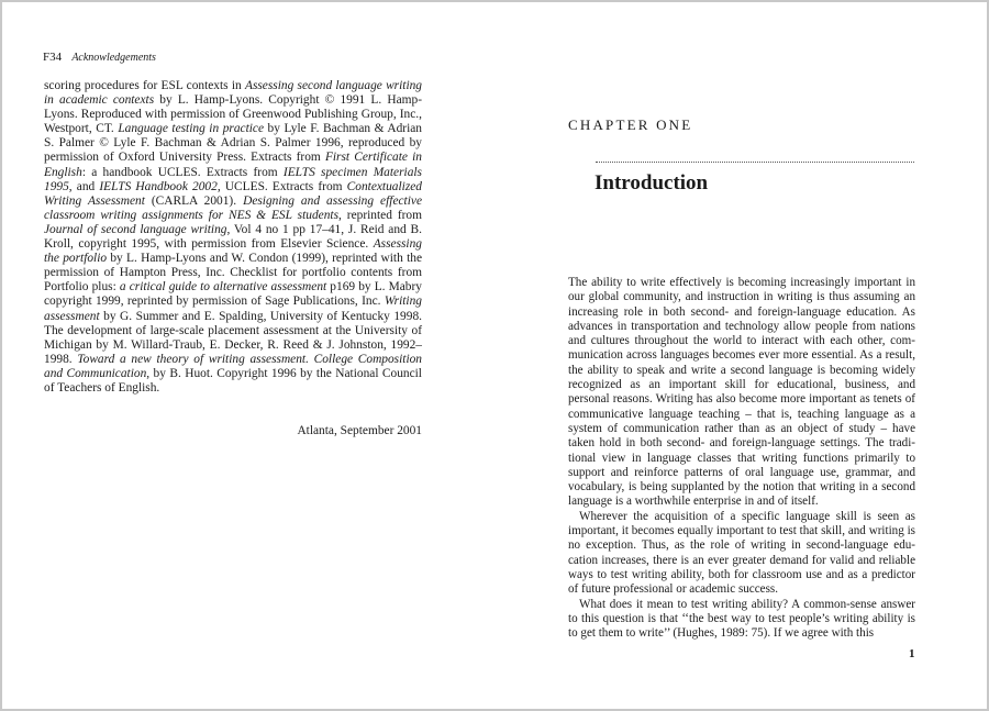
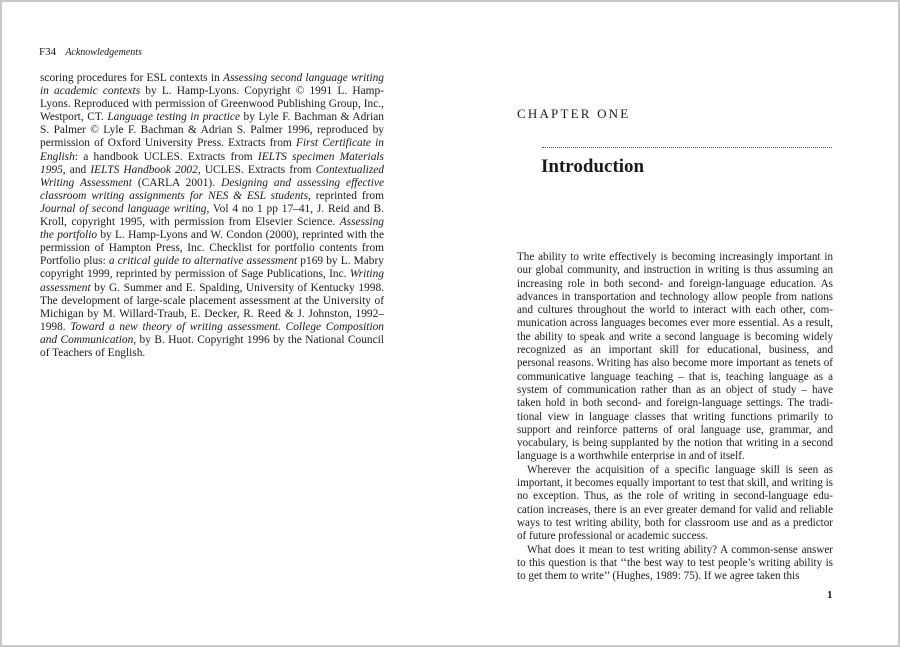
  F34 Acknowledgements
- scoring procedures for ESL contexts in Assessing second language writing in academic contexts by L. Hamp-Lyons. Copyright © 1991 L. Hamp-Lyons. Reproduced with permission of Greenwood Pub­lishing Group, Inc., Westport, CT. Language testing in practice by Lyle F. Bachman & Adrian S. Palmer © Lyle F. Bachman & Adrian S. Palmer 1996, reproduced by permission of Oxford University Press. Extracts from First Certificate in English: a handbook UCLES. Extracts from IELTS specimen Materials 1995, and IELTS Handbook 2002, UCLES. Extracts from Contextualized Writing Assessment (CARLA 2001). Designing and assessing effective classroom writing assignments for NES & ESL students, reprinted from Journal of second language writing, Vol 4 no 1 pp 17–41, J. Reid and B. Kroll, copyright 1995, with permission from Elsevier Science. Assessing the portfolio by L. Hamp-Lyons and W. Condon (1999), reprinted with the permission of Hampton Press, Inc. Checklist for portfolio contents from Portfolio plus: a critical guide to alternative assessment p169 by L. Mabry copy­right 1999, reprinted by permission of Sage Publications, Inc. Writing assessment by G. Summer and E. Spalding, University of Kentucky 1998. The development of large-scale placement assessment at the University of Michigan by M. Willard-Traub, E. Decker, R. Reed & J. Johnston, 1992–1998. Toward a new theory of writing assessment. College Composition and Communication, by B. Huot. Copyright 1996 by the National Council of Teachers of English.
+ scoring procedures for ESL contexts in Assessing second language writing in academic contexts by L. Hamp-Lyons. Copyright © 1991 L. Hamp-Lyons. Reproduced with permission of Greenwood Pub­lishing Group, Inc., Westport, CT. Language testing in practice by Lyle F. Bachman & Adrian S. Palmer © Lyle F. Bachman & Adrian S. Palmer 1996, reproduced by permission of Oxford University Press. Extracts from First Certificate in English: a handbook UCLES. Extracts from IELTS specimen Materials 1995, and IELTS Handbook 2002, UCLES. Extracts from Contextualized Writing Assessment (CARLA 2001). Designing and assessing effective classroom writing assignments for NES & ESL students, reprinted from Journal of second language writing, Vol 4 no 1 pp 17–41, J. Reid and B. Kroll, copyright 1995, with permission from Elsevier Science. Assessing the portfolio by L. Hamp-Lyons and W. Condon (2000), reprinted with the permission of Hampton Press, Inc. Checklist for portfolio contents from Portfolio plus: a critical guide to alternative assessment p169 by L. Mabry copy­right 1999, reprinted by permission of Sage Publications, Inc. Writing assessment by G. Summer and E. Spalding, University of Kentucky 1998. The development of large-scale placement assessment at the University of Michigan by M. Willard-Traub, E. Decker, R. Reed & J. Johnston, 1992–1998. Toward a new theory of writing assessment. College Composition and Communication, by B. Huot. Copyright 1996 by the National Council of Teachers of English.
- Atlanta, September 2001
  CHAPTER ONE
  Introduction
  The ability to write effectively is becoming increasingly important in our global community, and instruction in writing is thus assuming an increasing role in both second- and foreign-language education. As advances in transportation and technology allow people from nations and cultures throughout the world to interact with each other, com­munication across languages becomes ever more essential. As a result, the ability to speak and write a second language is becoming widely recognized as an important skill for educational, business, and personal reasons. Writing has also become more important as tenets of communicative language teaching – that is, teaching language as a system of communication rather than as an object of study – have taken hold in both second- and foreign-language settings. The tradi­tional view in language classes that writing functions primarily to support and reinforce patterns of oral language use, grammar, and vocabulary, is being supplanted by the notion that writing in a second language is a worthwhile enterprise in and of itself.
  Wherever the acquisition of a specific language skill is seen as important, it becomes equally important to test that skill, and writing is no exception. Thus, as the role of writing in second-language edu­cation increases, there is an ever greater demand for valid and reliable ways to test writing ability, both for classroom use and as a predictor of future professional or academic success.
- What does it mean to test writing ability? A common-sense answer to this question is that ‘‘the best way to test people’s writing ability is to get them to write’’ (Hughes, 1989: 75). If we agree with this
+ What does it mean to test writing ability? A common-sense answer to this question is that ‘‘the best way to test people’s writing ability is to get them to write’’ (Hughes, 1989: 75). If we agree taken this
  1
